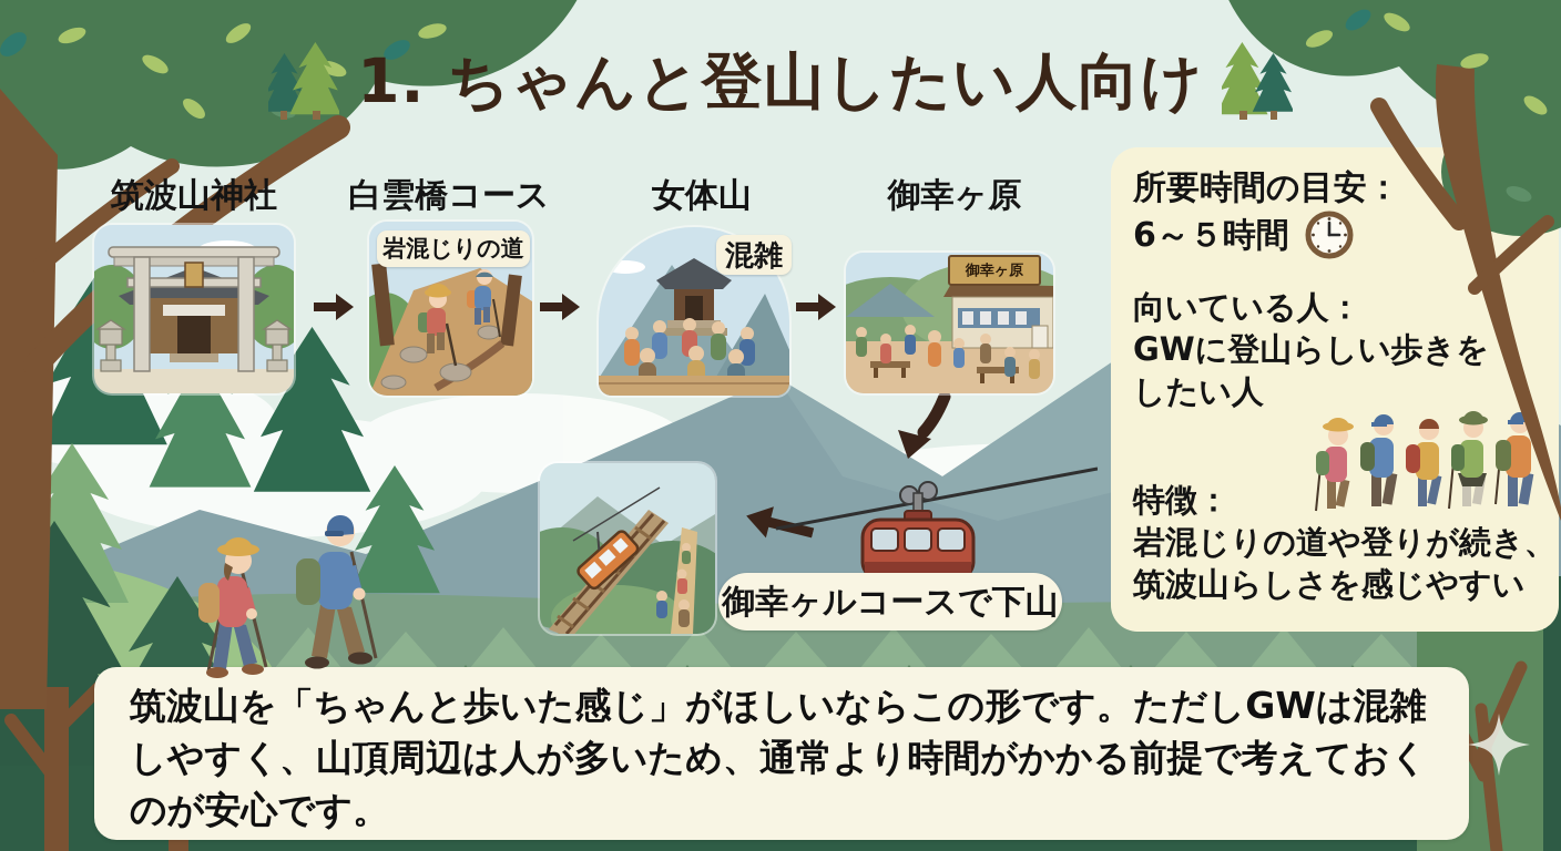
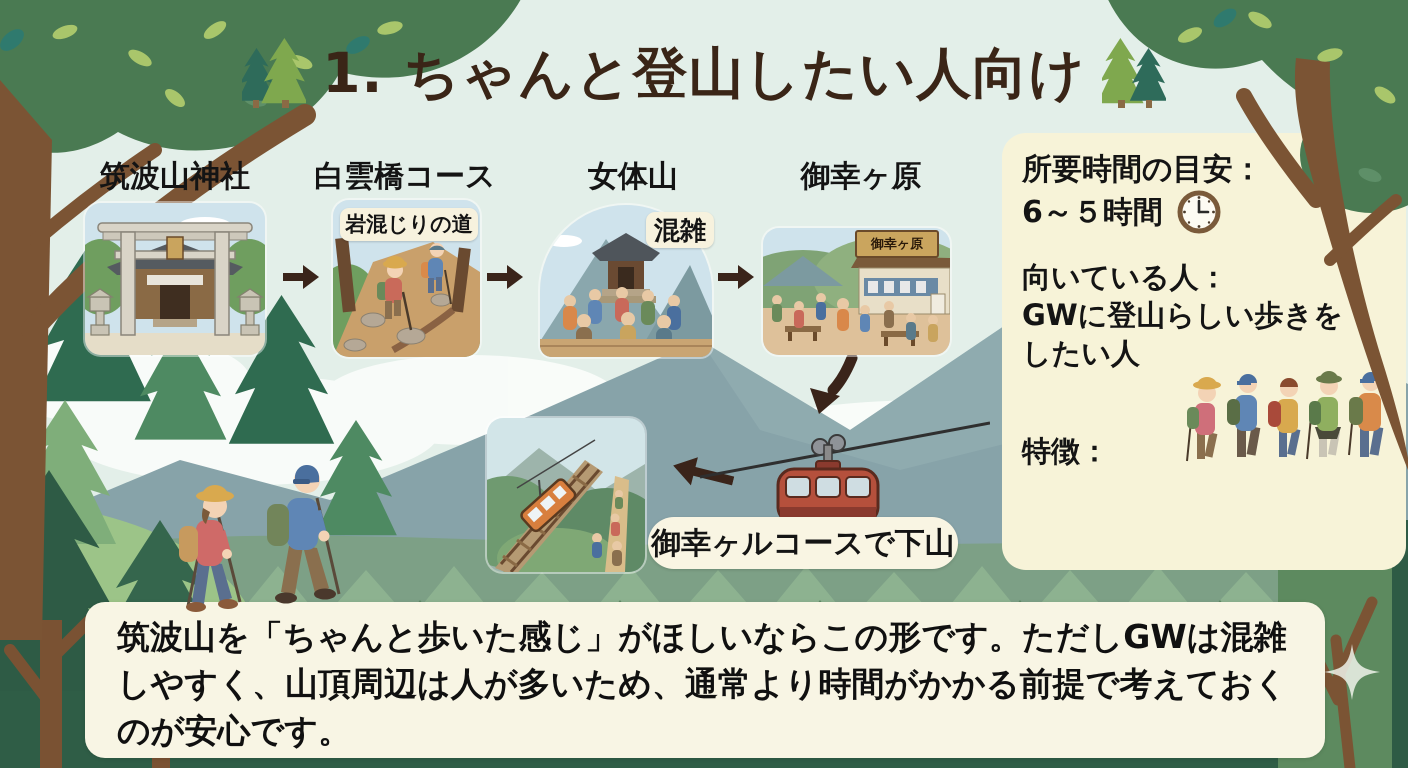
  1. ちゃんと登山したい人向け
  筑波山神社
  白雲橋コース
  女体山
  御幸ヶ原
  岩混じりの道
  混雑
  御幸ヶ原
  御幸ヶルコースで下山
  所要時間の目安：
  6～５時間
  向いている人：
  GWに登山らしい歩きを
  したい人
  特徴：
- 岩混じりの道や登りが続き、
- 筑波山らしさを感じやすい
  筑波山を「ちゃんと歩いた感じ」がほしいならこの形です。ただしGWは混雑
  しやすく、山頂周辺は人が多いため、通常より時間がかかる前提で考えておく
  のが安心です。
